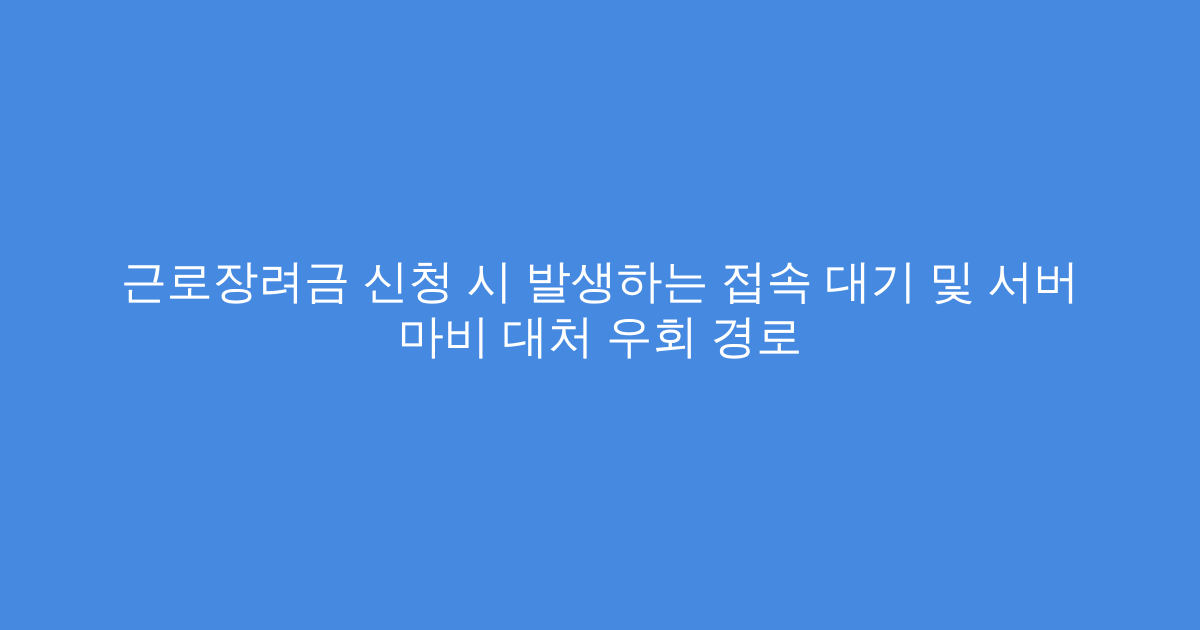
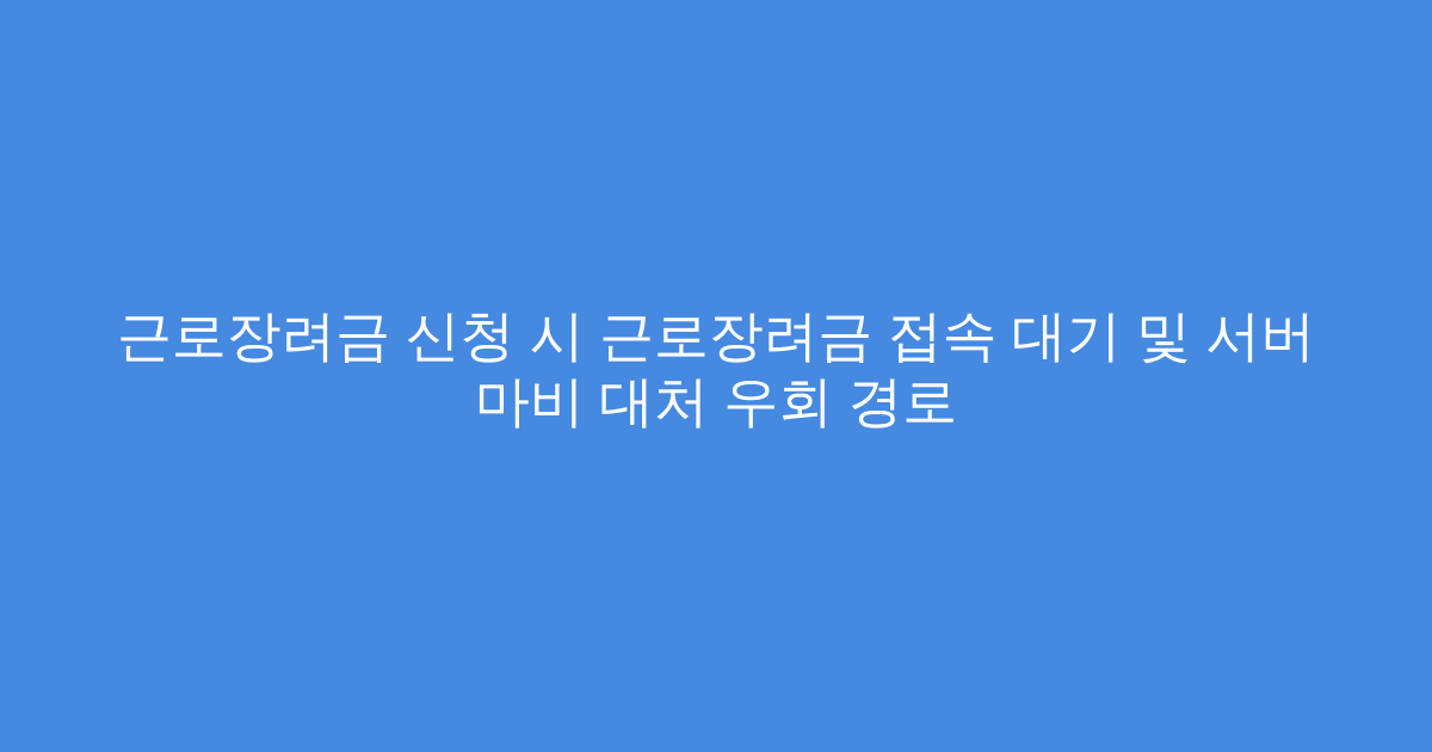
- 근로장려금 신청 시 발생하는 접속 대기 및 서버 마비 대처 우회 경로
+ 근로장려금 신청 시 근로장려금 접속 대기 및 서버 마비 대처 우회 경로
